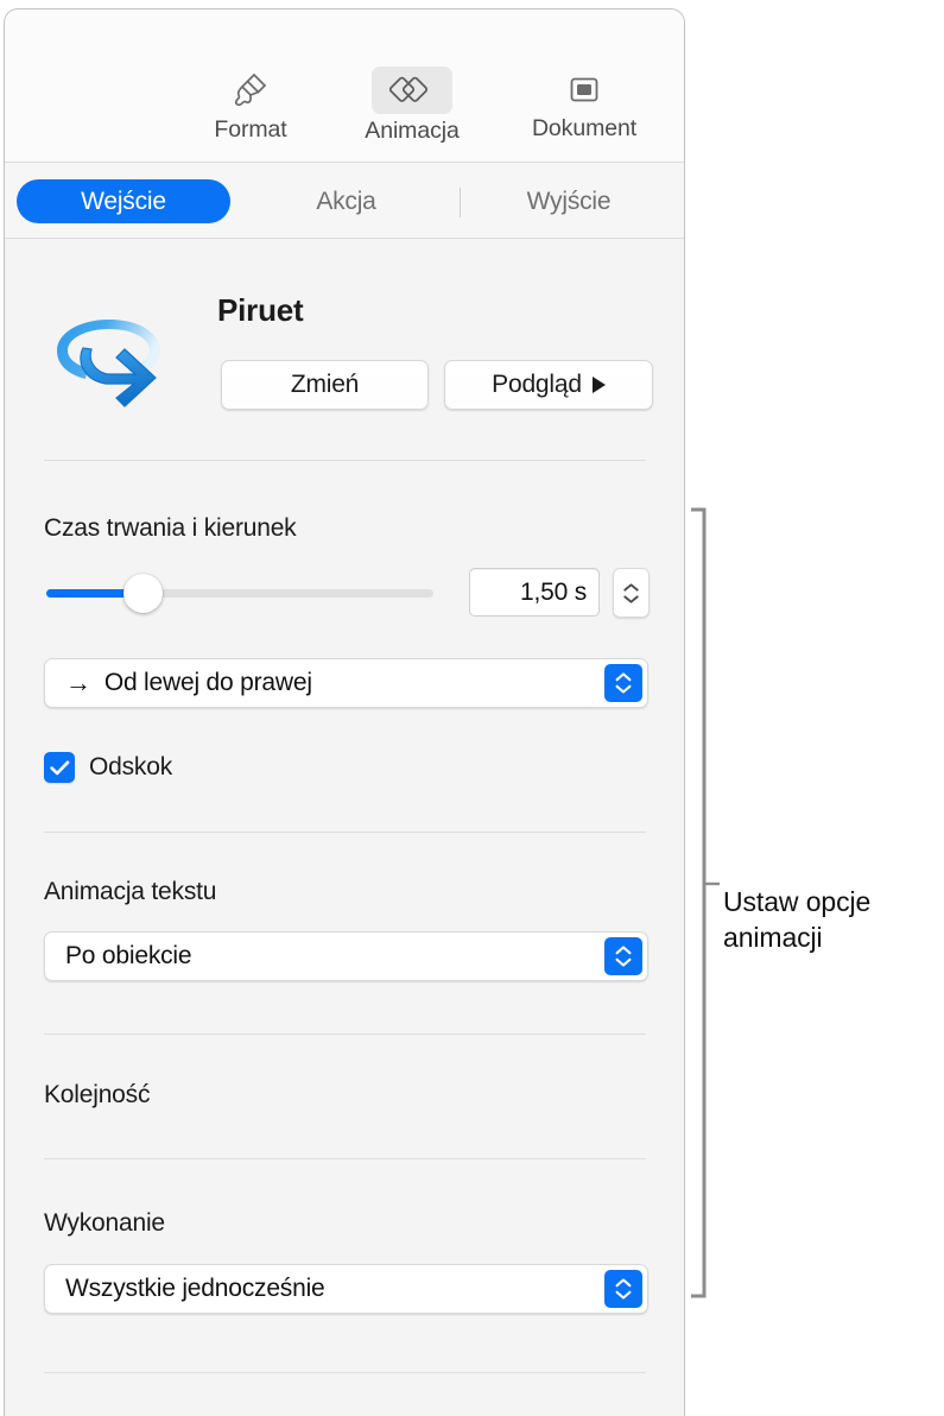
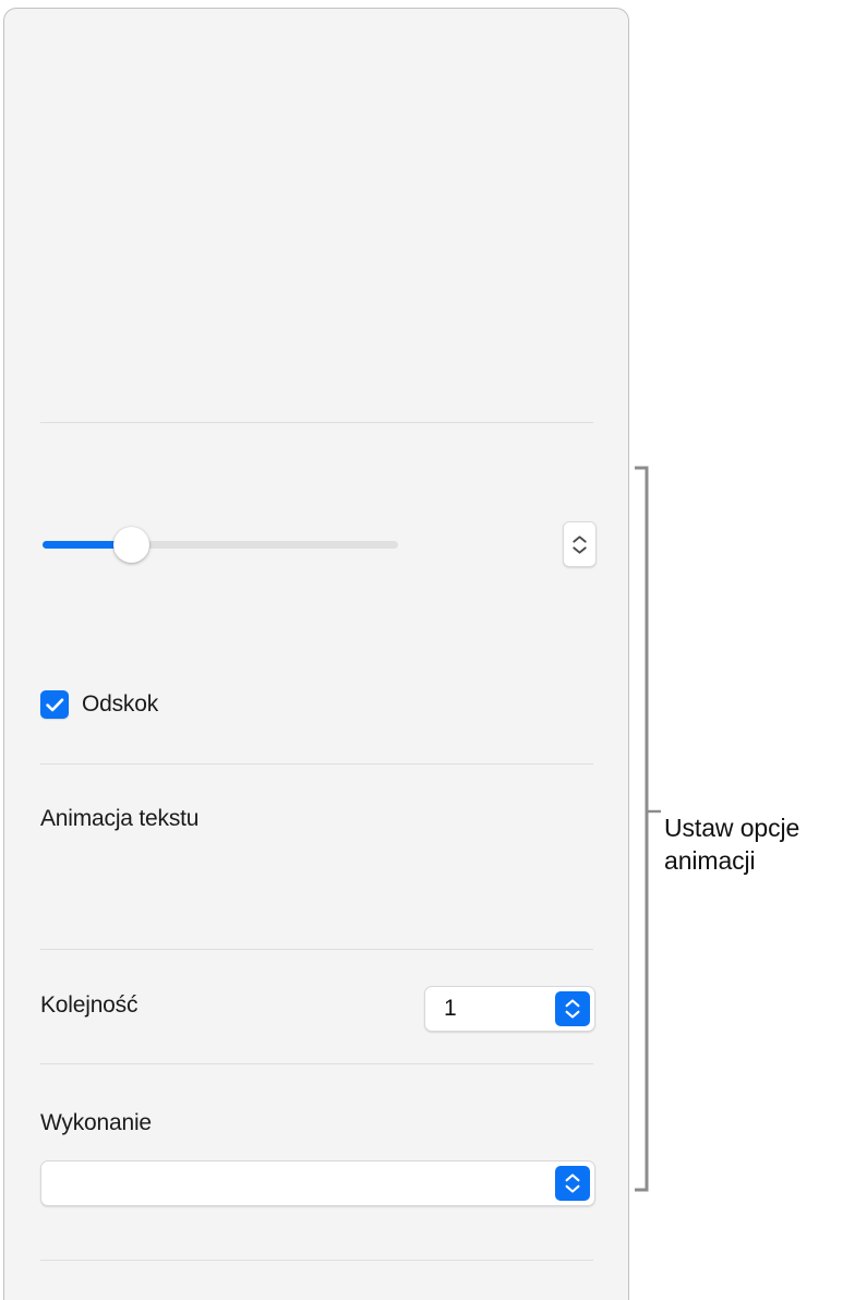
- Format
- Animacja
- Dokument
- Wejście
- Akcja
- Wyjście
- Piruet
- Zmień
- Podgląd
- Czas trwania i kierunek
- 1,50 s
- →
- Od lewej do prawej
  Odskok
  Animacja tekstu
- Po obiekcie
  Kolejność
+ 1
  Wykonanie
- Wszystkie jednocześnie
  Ustaw opcje animacji
